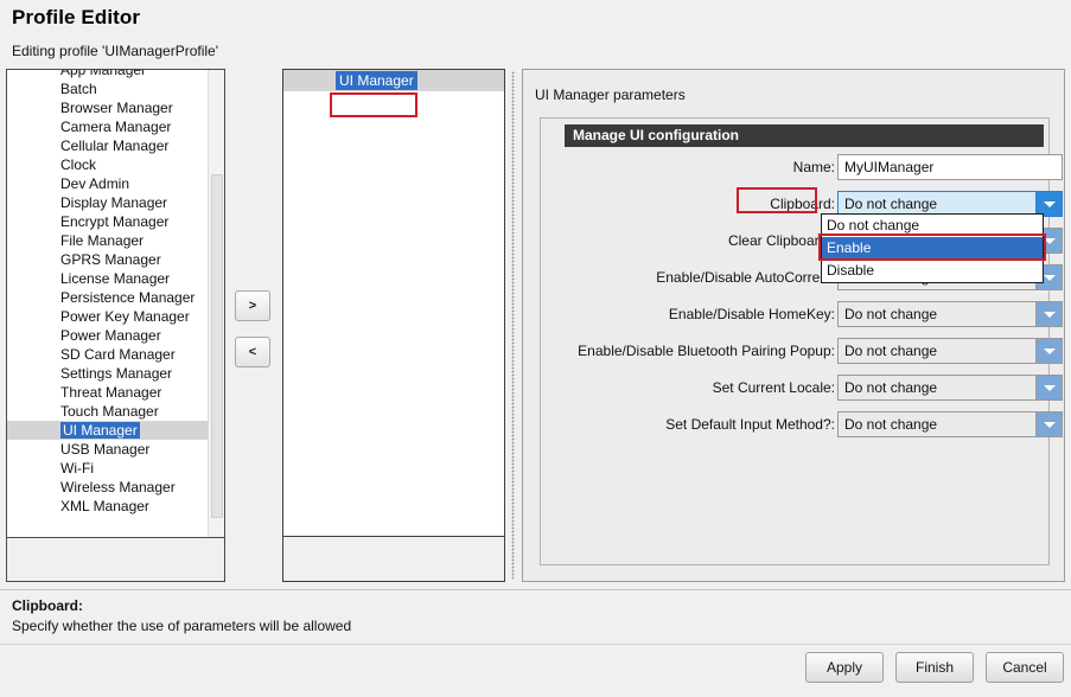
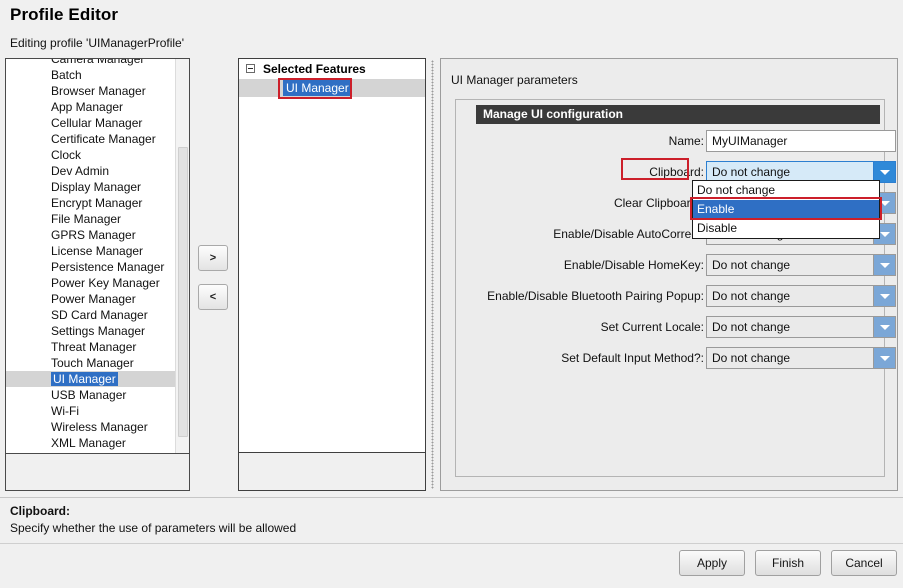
  Profile Editor
  Editing profile 'UIManagerProfile'
- App Manager
+ Camera Manager
  Batch
  Browser Manager
- Camera Manager
+ App Manager
  Cellular Manager
+ Certificate Manager
  Clock
  Dev Admin
  Display Manager
  Encrypt Manager
  File Manager
  GPRS Manager
  License Manager
  Persistence Manager
  Power Key Manager
  Power Manager
  SD Card Manager
  Settings Manager
  Threat Manager
  Touch Manager
  UI Manager
  USB Manager
  Wi-Fi
  Wireless Manager
  XML Manager
  >
  <
+ Selected Features
  UI Manager
  UI Manager parameters
  Manage UI configuration
  Name:
  MyUIManager
  Clipboard:
  Do not change
  Clear Clipboar
  Enable/Disable AutoCorre
  Enable/Disable HomeKey:
  Do not change
  Enable/Disable Bluetooth Pairing Popup:
  Do not change
  Set Current Locale:
  Do not change
  Set Default Input Method?:
  Do not change
  Do not change
  Enable
  Disable
  Clipboard:
  Specify whether the use of parameters will be allowed
  Apply
  Finish
  Cancel
